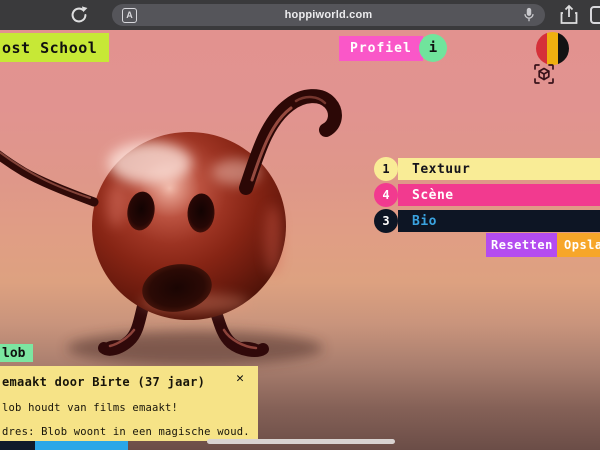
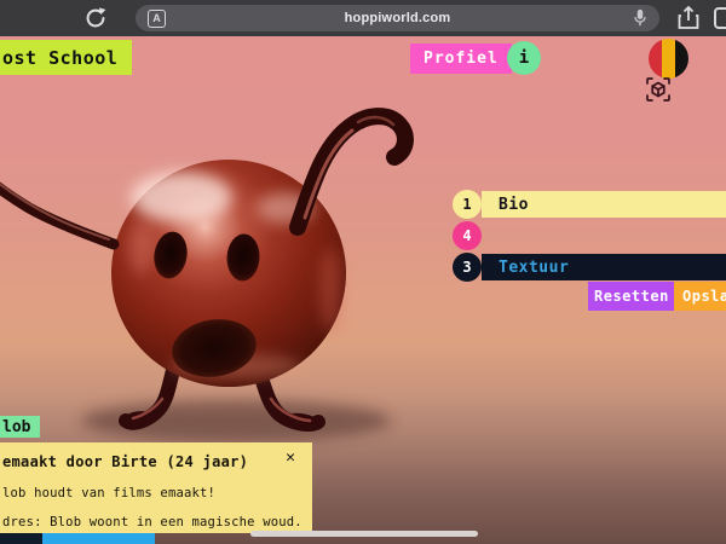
  A
  hoppiworld.com
  ost School
  Profiel
  i
  1
- Textuur
+ Bio
  4
- Scène
  3
- Bio
+ Textuur
  Resetten
  Opsla
  lob
- emaakt door Birte (37 jaar)
+ emaakt door Birte (24 jaar)
  ✕
  lob houdt van films emaakt!
  dres: Blob woont in een magische woud.
